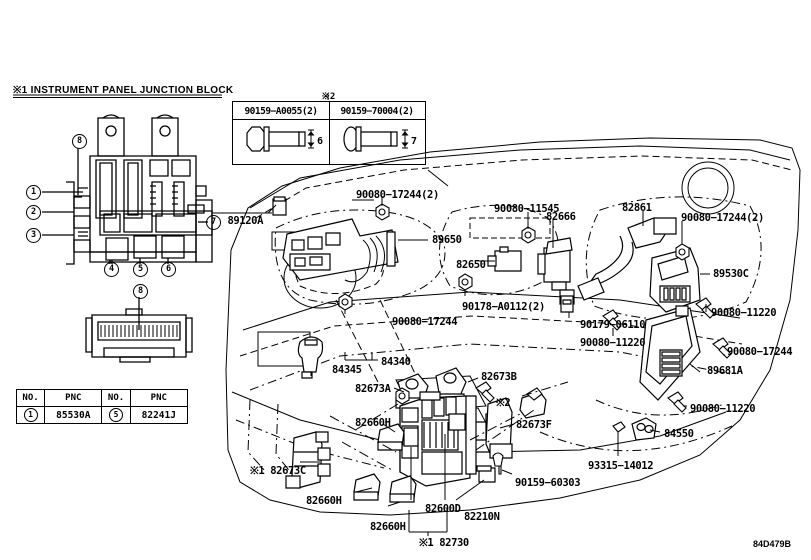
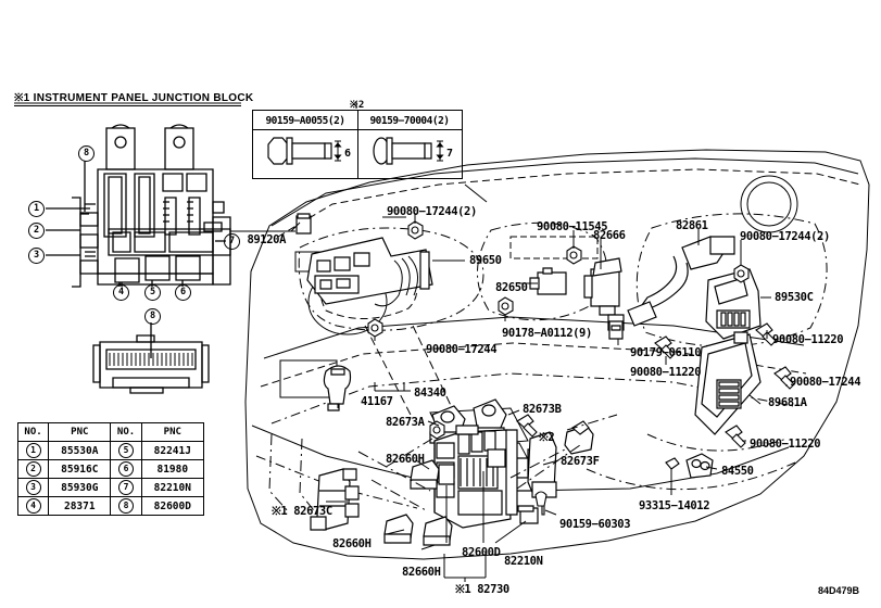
  ※1 INSTRUMENT PANEL JUNCTION BLOCK
  1
  2
  3
  4
  5
  6
  7
  8
  8
  ※2
  90159−A0055(2)
  90159−70004(2)
  6
  7
  NO.	PNC	NO.	PNC
  1	85530A	5	82241J
+ 2	85916C	6	81980
+ 3	85930G	7	82210N
+ 4	28371	8	82600D
  89120A
  90080−17244(2)
  89650
  90080−11545
  82666
  82861
  90080−17244(2)
  82650
  89530C
- 90178−A0112(2)
+ 90178−A0112(9)
  90080−11220
  90080−17244
  90179−06110
  90080−11220
  90080−17244
- 84345
+ 41167
  84340
  89681A
  82673B
  82673A
  90080−11220
  ※2
  82673F
  82660H
  84550
  ※1 82673C
  93315−14012
  82660H
  90159−60303
  82600D
  82210N
  82660H
  ※1 82730
  84D479B
